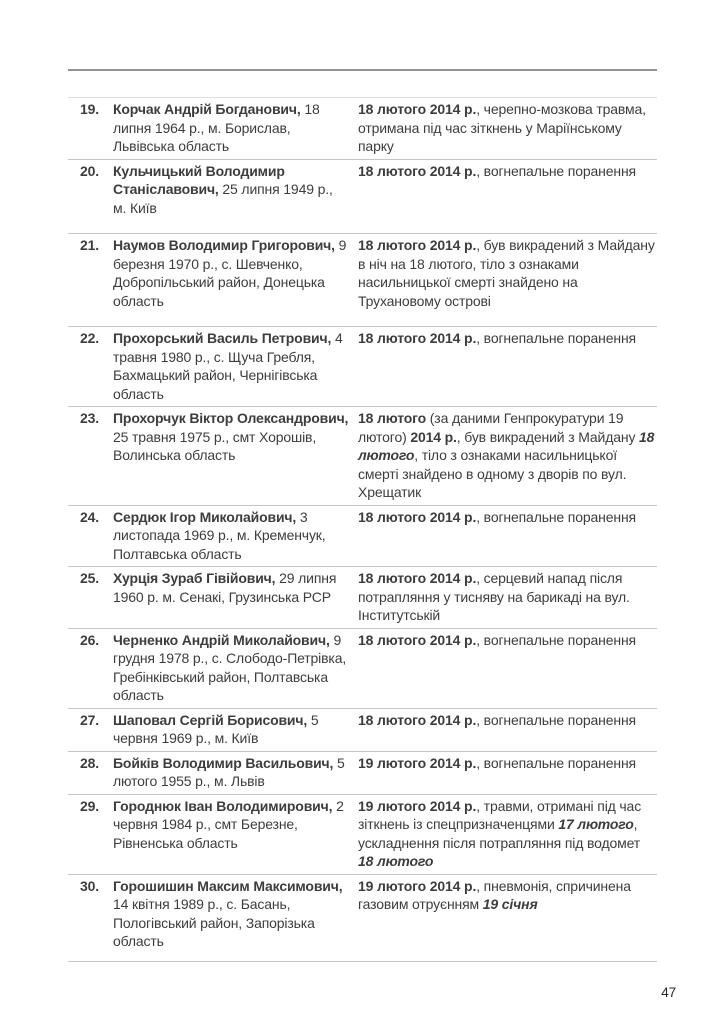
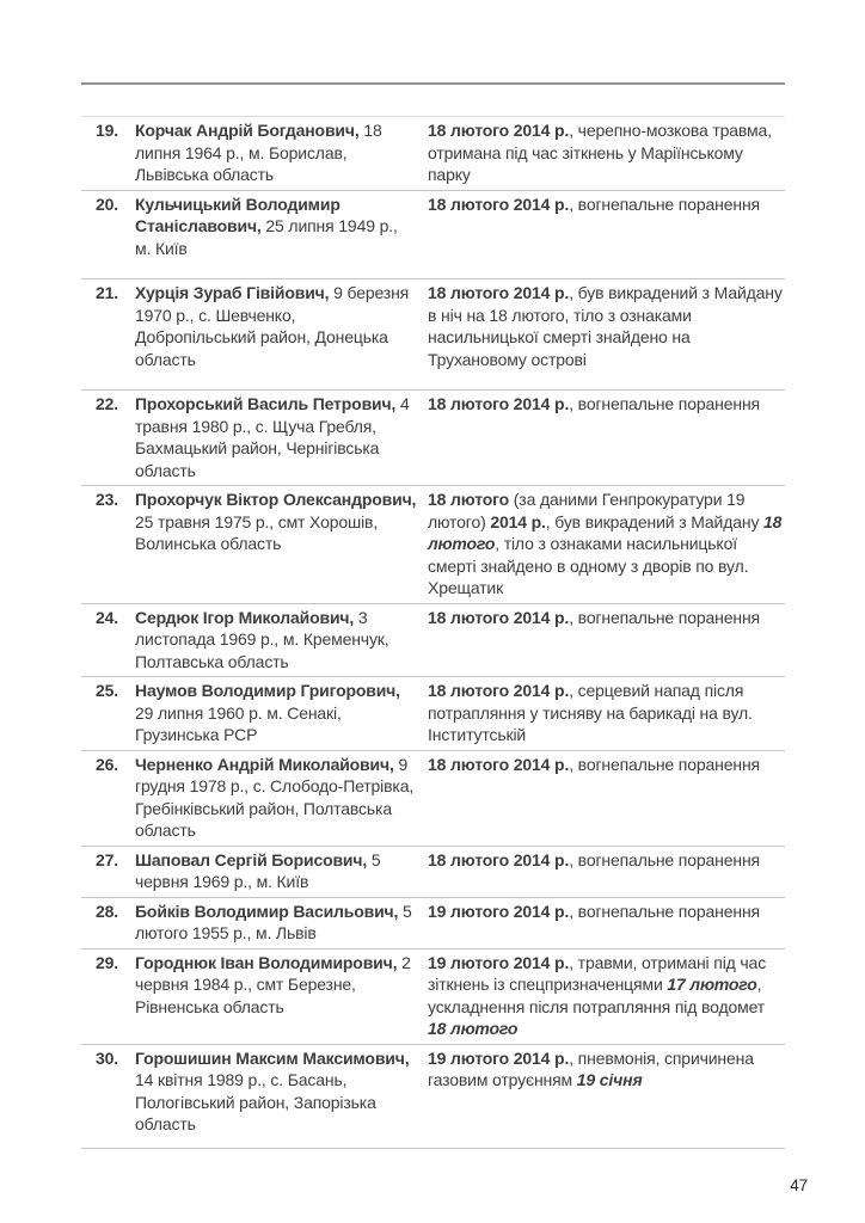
  19.
  Корчак Андрій Богданович, 18 липня 1964 р., м. Борислав, Львівська область
  18 лютого 2014 р., черепно-мозкова травма, отримана під час зіткнень у Маріїнському парку
  20.
  Кульчицький Володимир Станіславович, 25 липня 1949 р., м. Київ
  18 лютого 2014 р., вогнепальне поранення
  21.
- Наумов Володимир Григорович, 9 березня 1970 р., с. Шевченко, Добропільський район, Донецька область
+ Хурція Зураб Гівійович, 9 березня 1970 р., с. Шевченко, Добропільський район, Донецька область
  18 лютого 2014 р., був викрадений з Майдану в ніч на 18 лютого, тіло з ознаками насильницької смерті знайдено на Трухановому острові
  22.
  Прохорський Василь Петрович, 4 травня 1980 р., с. Щуча Гребля, Бахмацький район, Чернігівська область
  18 лютого 2014 р., вогнепальне поранення
  23.
  Прохорчук Віктор Олександрович, 25 травня 1975 р., смт Хорошів, Волинська область
  18 лютого (за даними Генпрокуратури 19 лютого) 2014 р., був викрадений з Майдану 18 лютого, тіло з ознаками насильницької смерті знайдено в одному з дворів по вул. Хрещатик
  24.
  Сердюк Ігор Миколайович, 3 листопада 1969 р., м. Кременчук, Полтавська область
  18 лютого 2014 р., вогнепальне поранення
  25.
- Хурція Зураб Гівійович, 29 липня 1960 р. м. Сенакі, Грузинська РСР
+ Наумов Володимир Григорович, 29 липня 1960 р. м. Сенакі, Грузинська РСР
  18 лютого 2014 р., серцевий напад після потрапляння у тисняву на барикаді на вул. Інститутській
  26.
  Черненко Андрій Миколайович, 9 грудня 1978 р., с. Слободо-Петрівка, Гребінківський район, Полтавська область
  18 лютого 2014 р., вогнепальне поранення
  27.
  Шаповал Сергій Борисович, 5 червня 1969 р., м. Київ
  18 лютого 2014 р., вогнепальне поранення
  28.
  Бойків Володимир Васильович, 5 лютого 1955 р., м. Львів
  19 лютого 2014 р., вогнепальне поранення
  29.
  Городнюк Іван Володимирович, 2 червня 1984 р., смт Березне, Рівненська область
  19 лютого 2014 р., травми, отримані під час зіткнень із спецпризначенцями 17 лютого, ускладнення після потрапляння під водомет 18 лютого
  30.
  Горошишин Максим Максимович, 14 квітня 1989 р., с. Басань, Пологівський район, Запорізька область
  19 лютого 2014 р., пневмонія, спричинена газовим отруєнням 19 січня
  47
